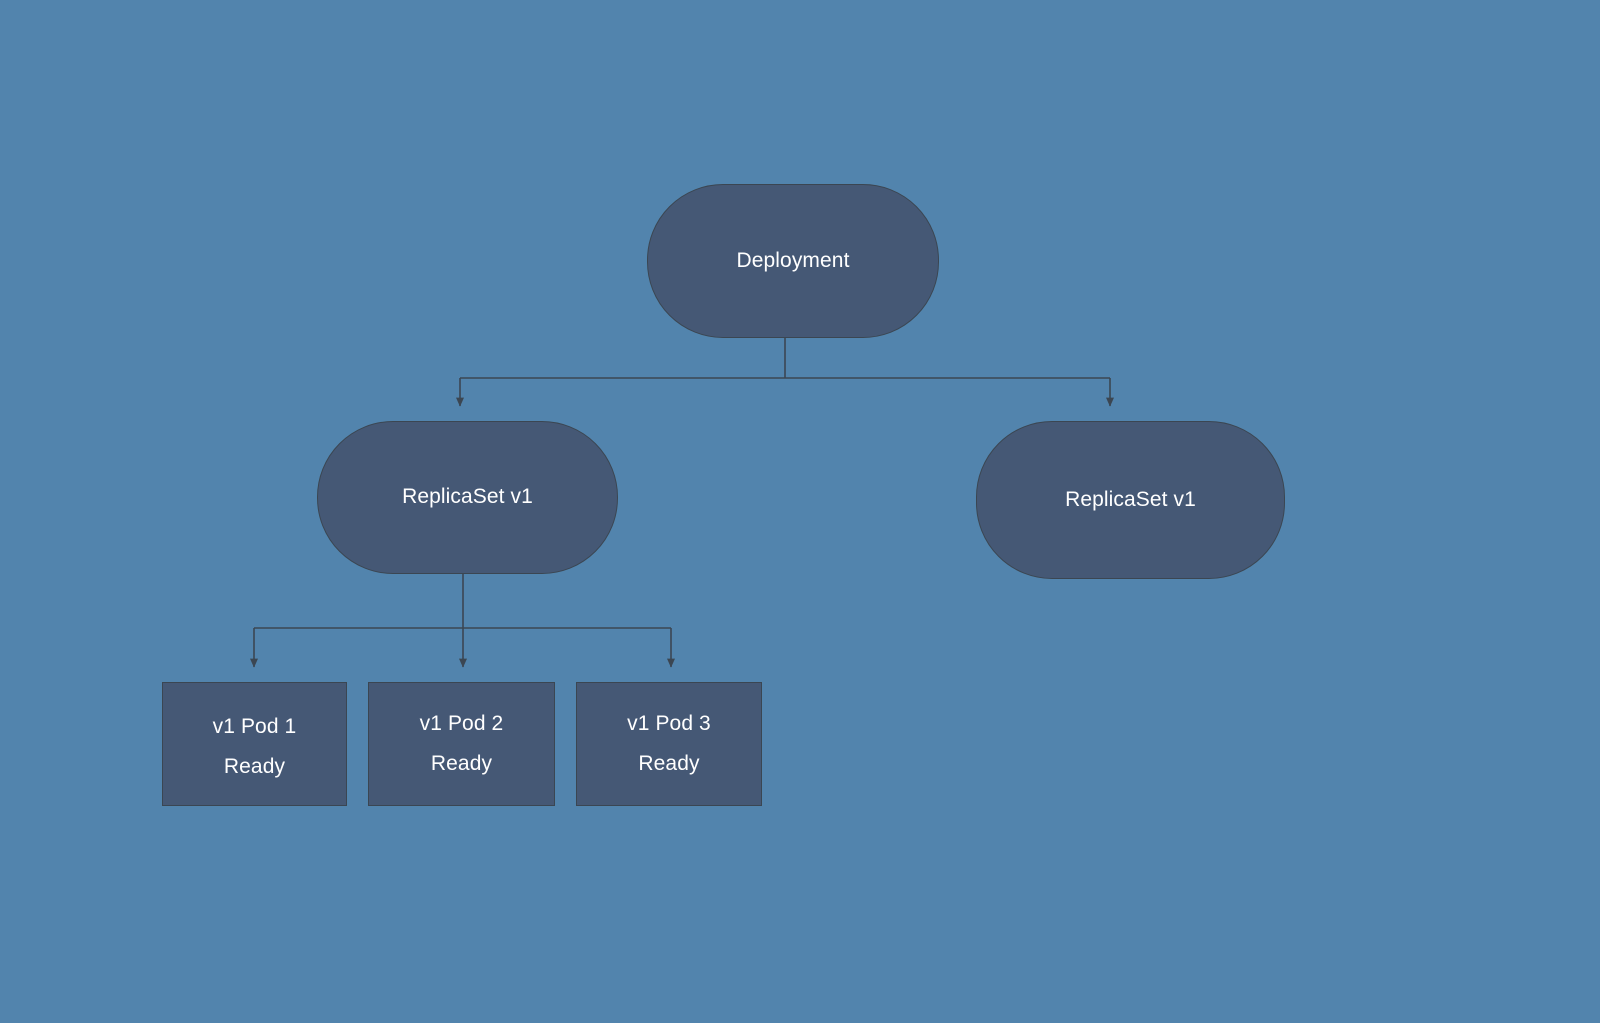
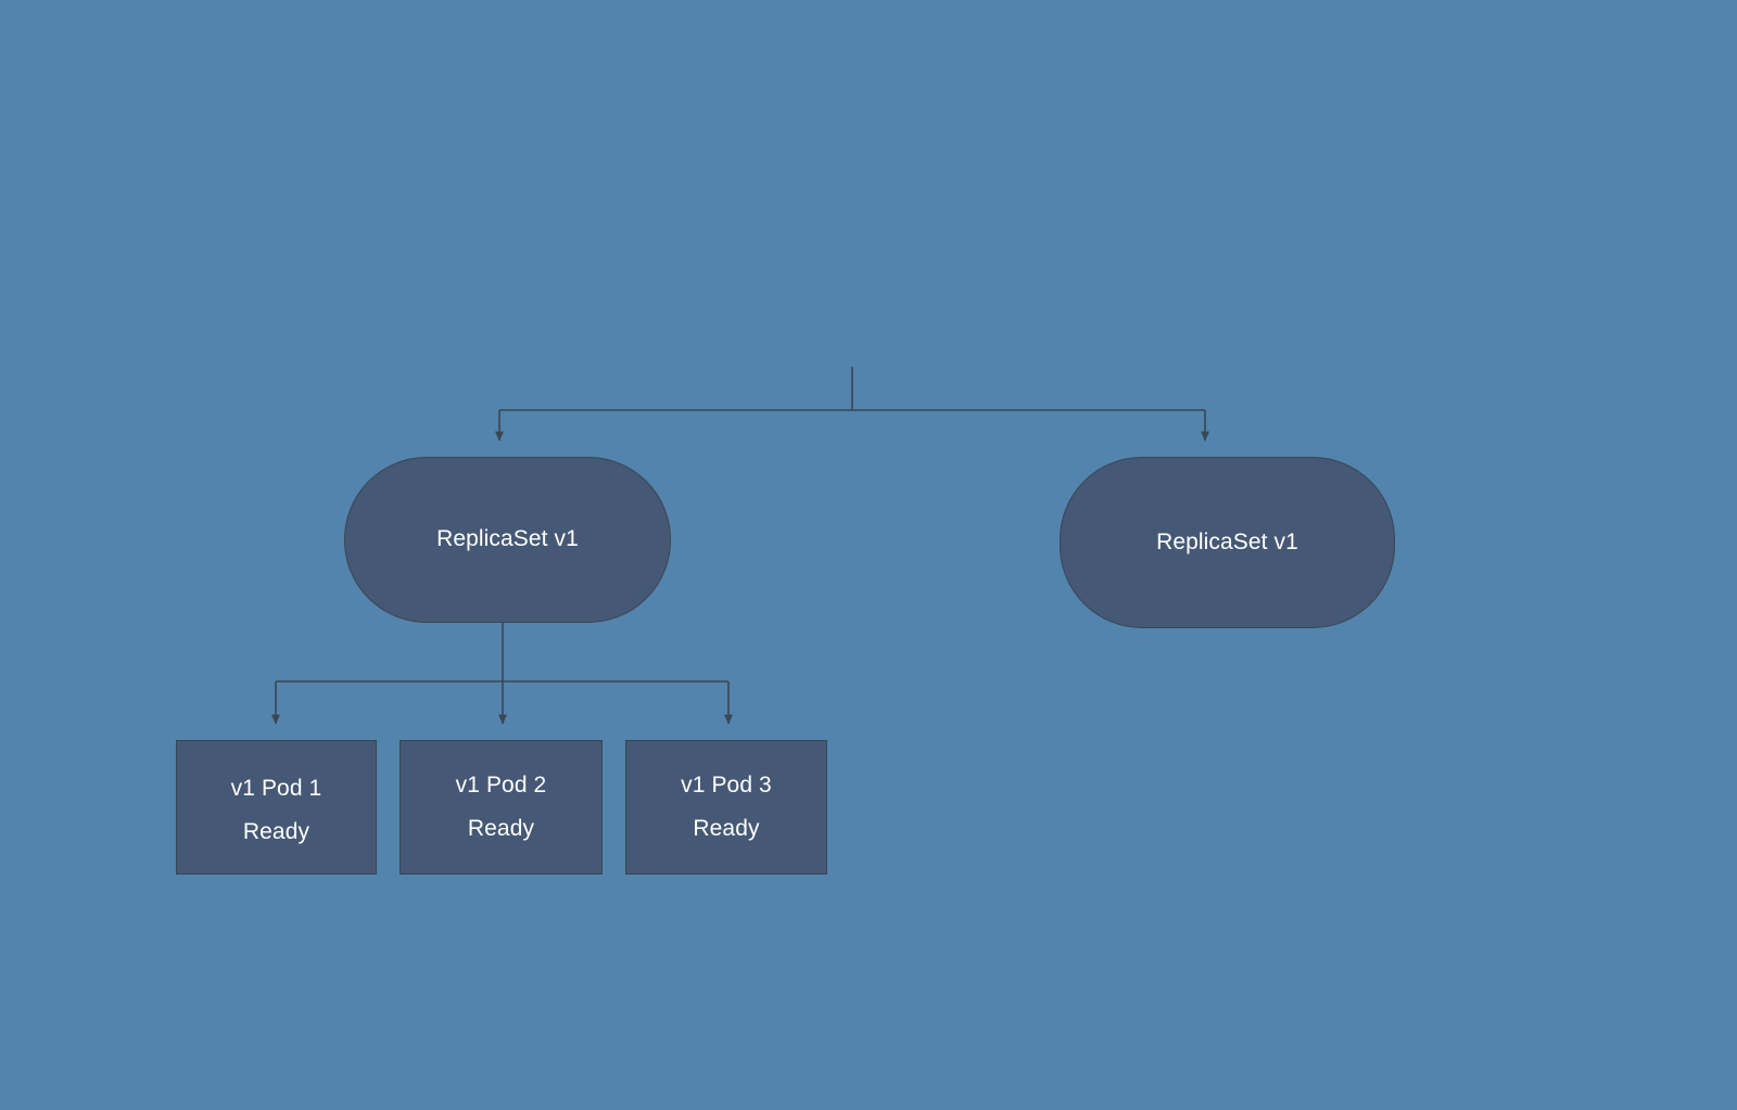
- Deployment
  ReplicaSet v1
  ReplicaSet v1
  v1 Pod 1
  Ready
  v1 Pod 2
  Ready
  v1 Pod 3
  Ready
